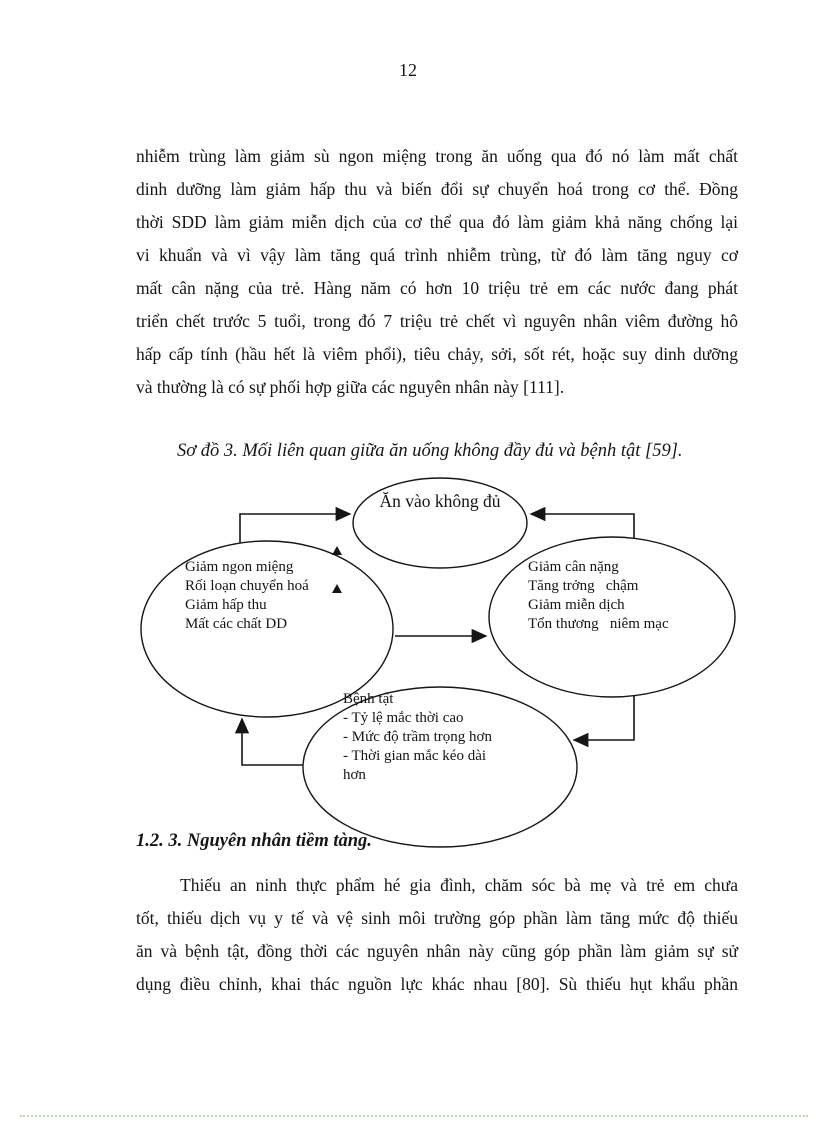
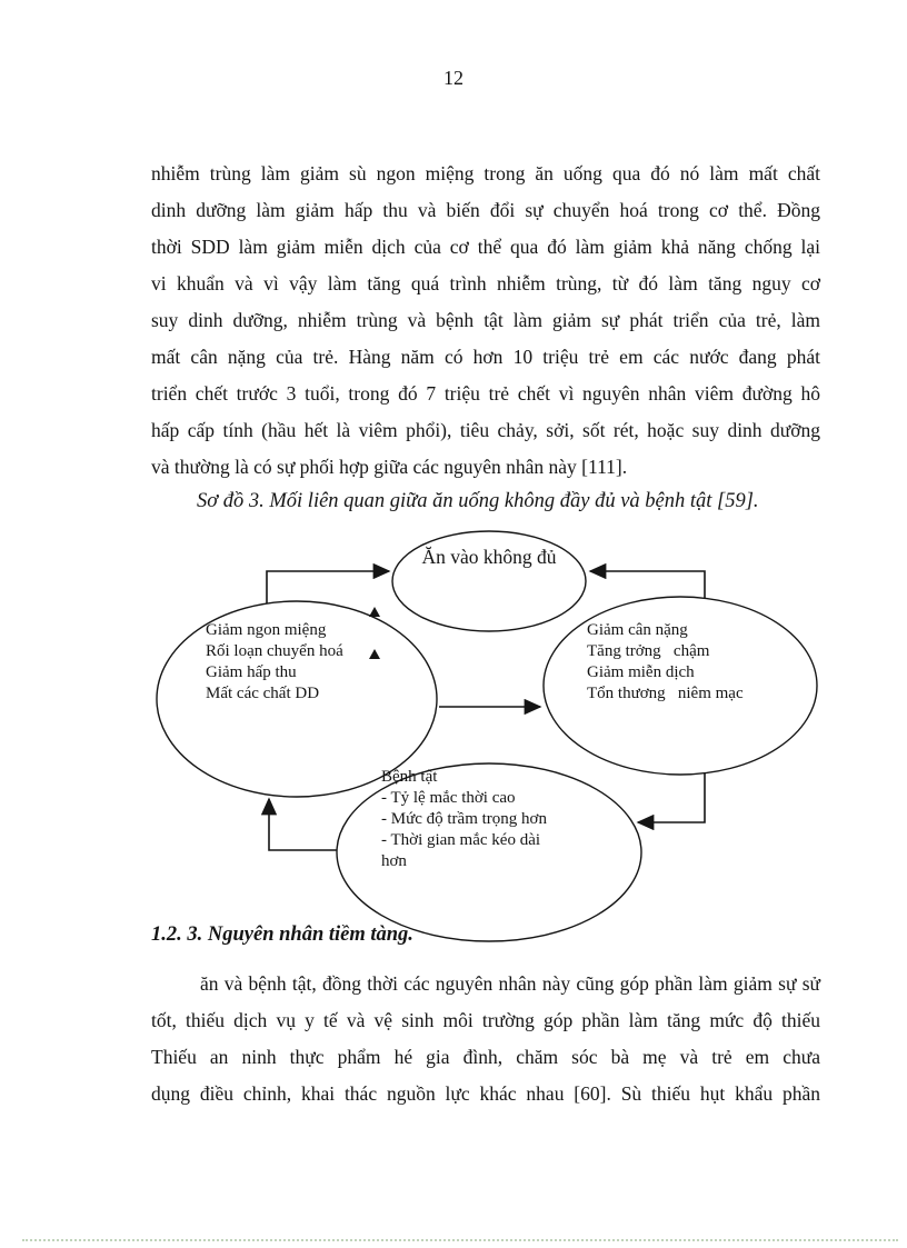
  12
  nhiễm trùng làm giảm sù ngon miệng trong ăn uống qua đó nó làm mất chất
  dinh dưỡng làm giảm hấp thu và biến đổi sự chuyển hoá trong cơ thể. Đồng
  thời SDD làm giảm miễn dịch của cơ thể qua đó làm giảm khả năng chống lại
  vi khuẩn và vì vậy làm tăng quá trình nhiễm trùng, từ đó làm tăng nguy cơ
+ suy dinh dưỡng, nhiễm trùng và bệnh tật làm giảm sự phát triển của trẻ, làm
  mất cân nặng của trẻ. Hàng năm có hơn 10 triệu trẻ em các nước đang phát
- triển chết trước 5 tuổi, trong đó 7 triệu trẻ chết vì nguyên nhân viêm đường hô
+ triển chết trước 3 tuổi, trong đó 7 triệu trẻ chết vì nguyên nhân viêm đường hô
  hấp cấp tính (hầu hết là viêm phổi), tiêu chảy, sởi, sốt rét, hoặc suy dinh dưỡng
  và thường là có sự phối hợp giữa các nguyên nhân này [111].
  Sơ đồ 3. Mối liên quan giữa ăn uống không đầy đủ và bệnh tật [59].
  Ăn vào không đủ
  Giảm ngon miệng
  Rối loạn chuyển hoá
  Giảm hấp thu
  Mất các chất DD
  Giảm cân nặng
  Tăng trởng chậm
  Giảm miễn dịch
  Tổn thương niêm mạc
  Bệnh tật
  - Tỷ lệ mắc thời cao
  - Mức độ trầm trọng hơn
  - Thời gian mắc kéo dài
  hơn
  1.2. 3. Nguyên nhân tiềm tàng.
- Thiếu an ninh thực phẩm hé gia đình, chăm sóc bà mẹ và trẻ em chưa
+ ăn và bệnh tật, đồng thời các nguyên nhân này cũng góp phần làm giảm sự sử
  tốt, thiếu dịch vụ y tế và vệ sinh môi trường góp phần làm tăng mức độ thiếu
- ăn và bệnh tật, đồng thời các nguyên nhân này cũng góp phần làm giảm sự sử
+ Thiếu an ninh thực phẩm hé gia đình, chăm sóc bà mẹ và trẻ em chưa
- dụng điều chỉnh, khai thác nguồn lực khác nhau [80]. Sù thiếu hụt khẩu phần
+ dụng điều chỉnh, khai thác nguồn lực khác nhau [60]. Sù thiếu hụt khẩu phần
